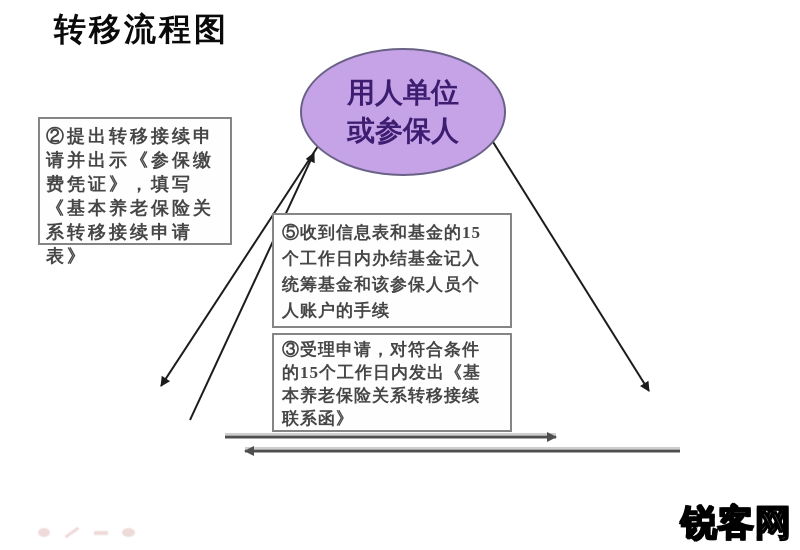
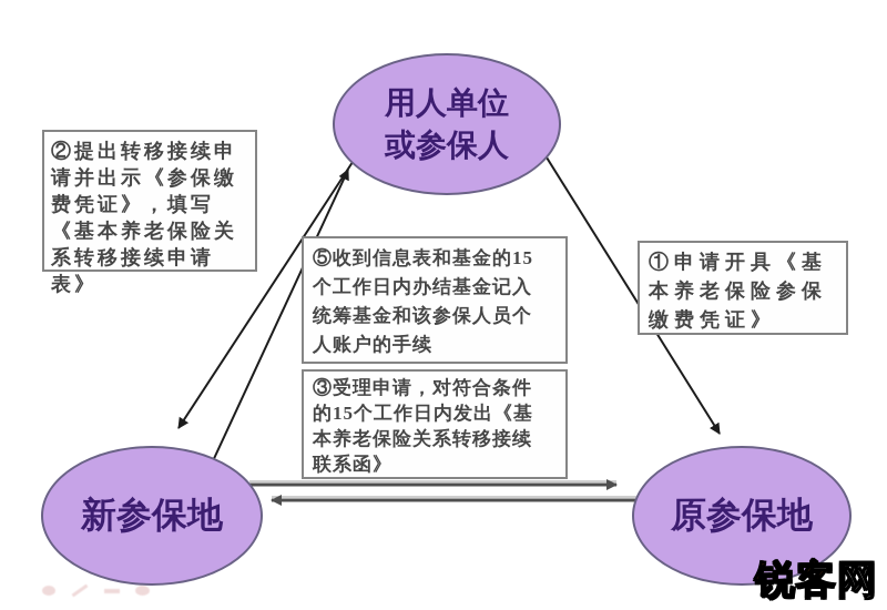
- 转移流程图
  ②提出转移接续申请并出示《参保缴费凭证》，填写《基本养老保险关系转移接续申请表》
  ⑤收到信息表和基金的15个工作日内办结基金记入统筹基金和该参保人员个人账户的手续
  ③受理申请，对符合条件的15个工作日内发出《基本养老保险关系转移接续联系函》
+ ①申请开具《基本养老保险参保缴费凭证》
  用人单位
  或参保人
+ 新参保地
+ 原参保地
  锐客网
